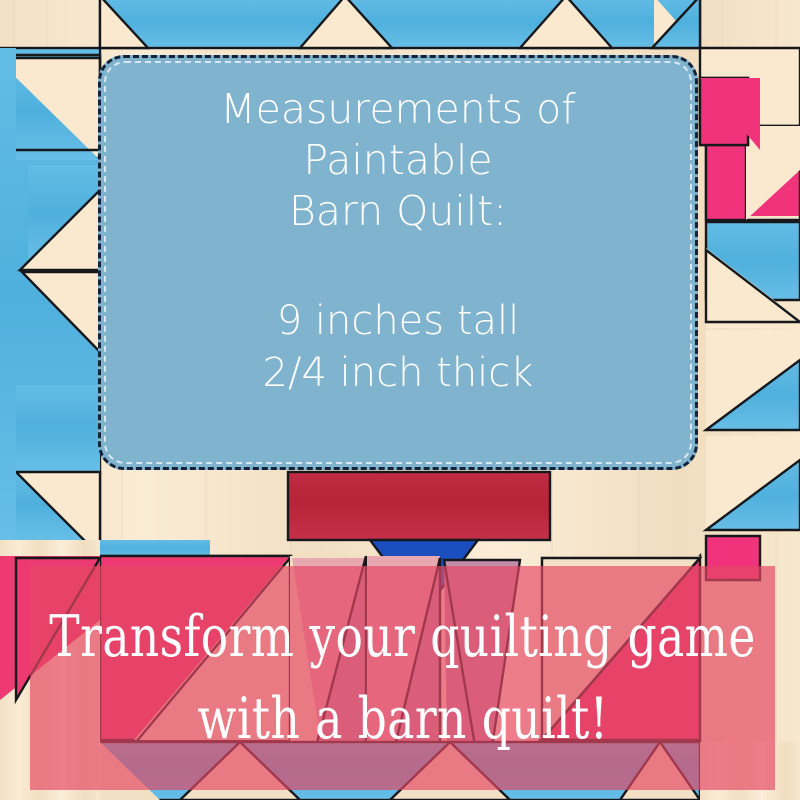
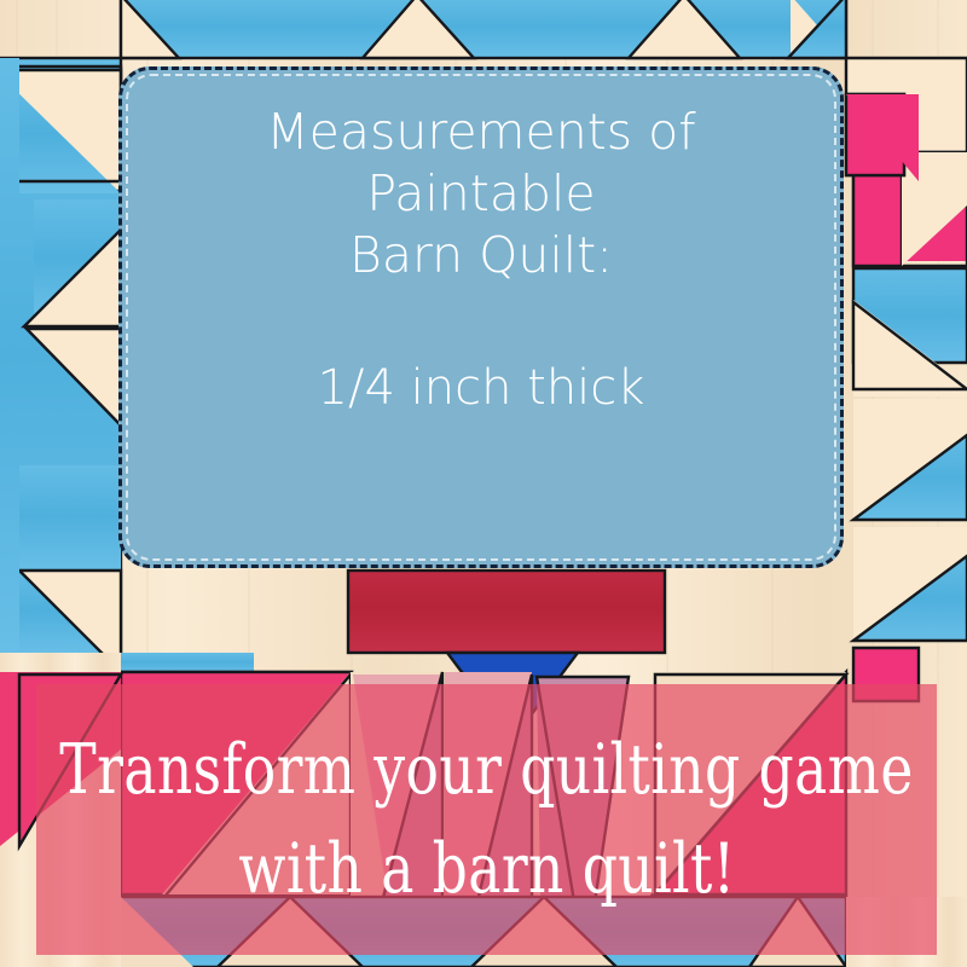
  Measurements of Paintable
  Barn Quilt:
- 9 inches tall
- 2/4 inch thick
+ 1/4 inch thick
  Transform your quilting game
  with a barn quilt!
